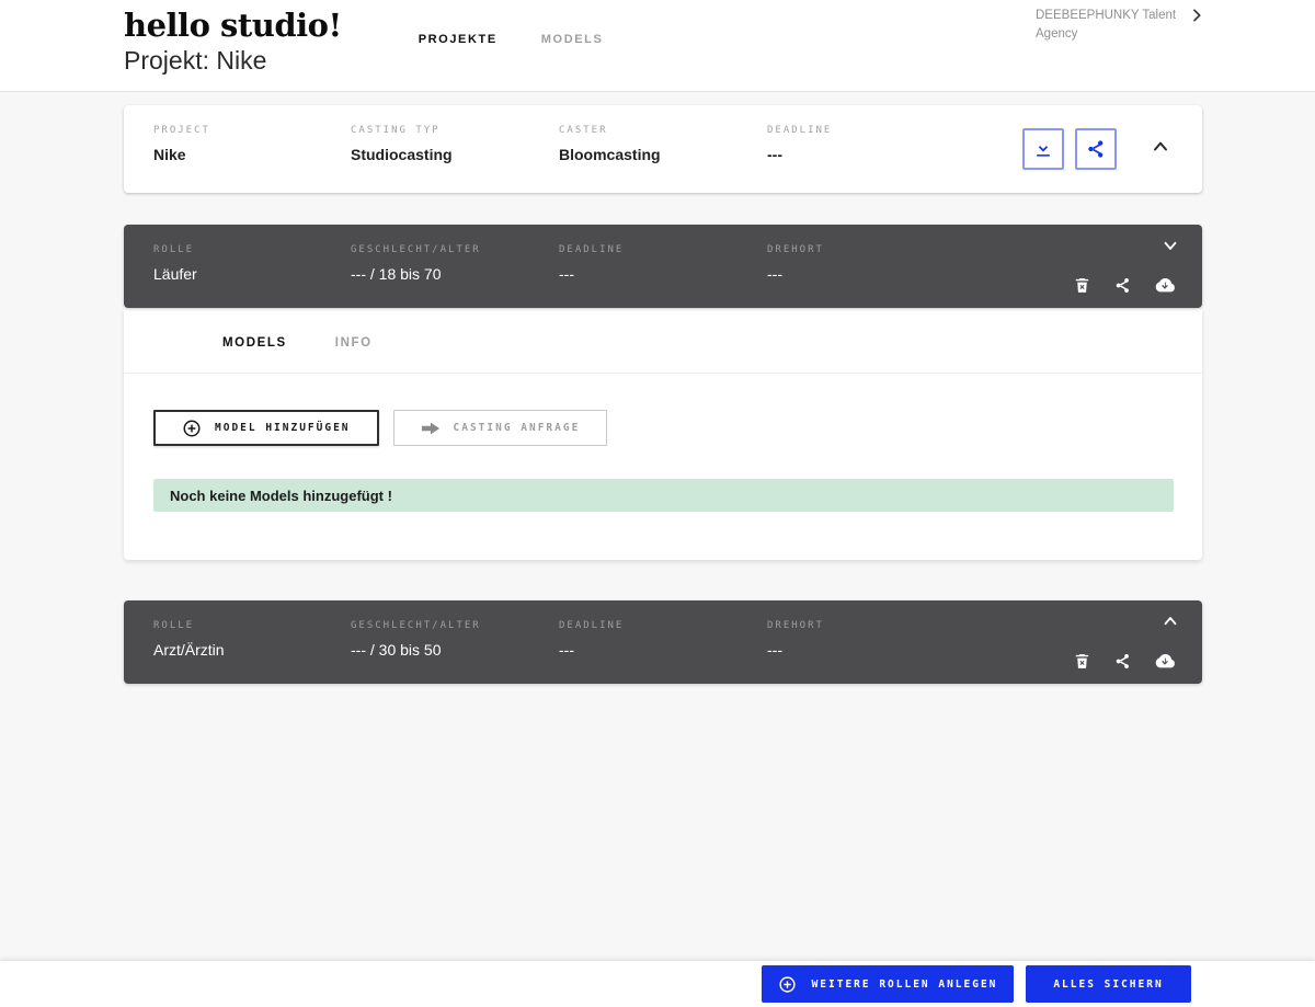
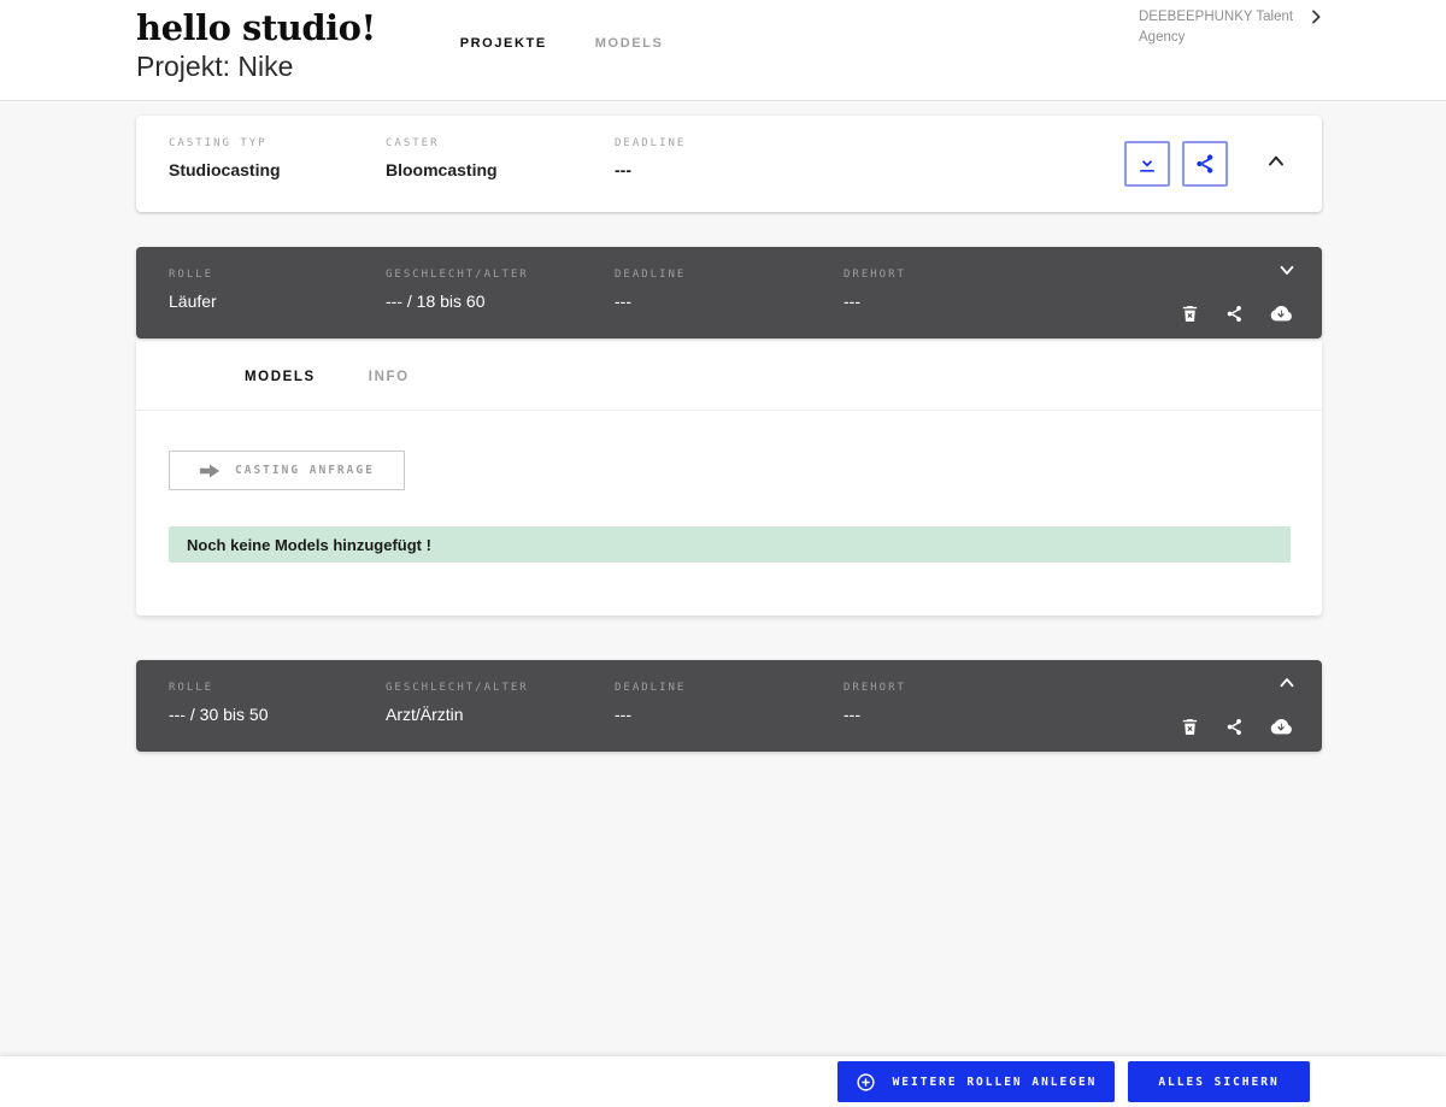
  hello studio!
  Projekt: Nike
  PROJEKTE
  MODELS
  DEEBEEPHUNKY Talent Agency
- PROJECT
- Nike
  CASTING TYP
  Studiocasting
  CASTER
  Bloomcasting
  DEADLINE
  ---
  ROLLE
  Läufer
  GESCHLECHT/ALTER
- --- / 18 bis 70
+ --- / 18 bis 60
  DEADLINE
  ---
  DREHORT
  ---
  MODELS
  INFO
- MODEL HINZUFÜGEN
  CASTING ANFRAGE
  Noch keine Models hinzugefügt !
  ROLLE
- Arzt/Ärztin
+ --- / 30 bis 50
  GESCHLECHT/ALTER
- --- / 30 bis 50
+ Arzt/Ärztin
  DEADLINE
  ---
  DREHORT
  ---
  WEITERE ROLLEN ANLEGEN
  ALLES SICHERN
